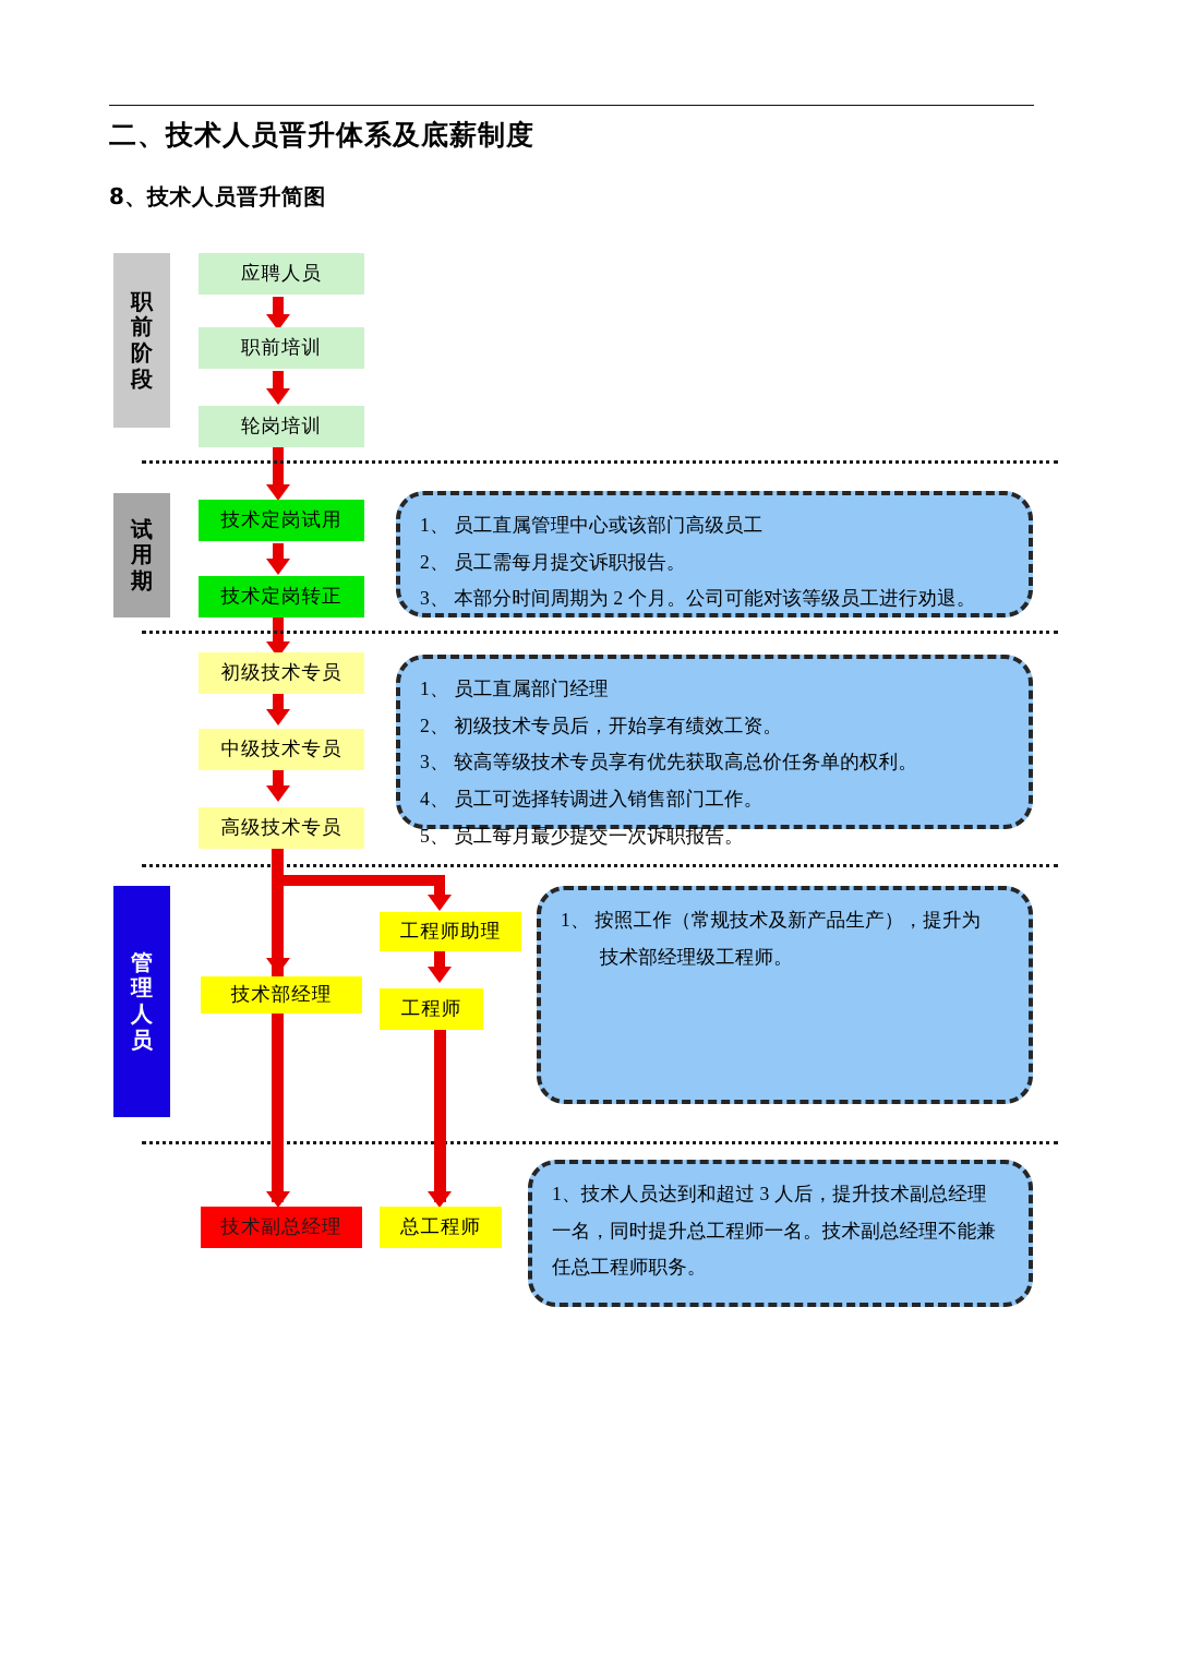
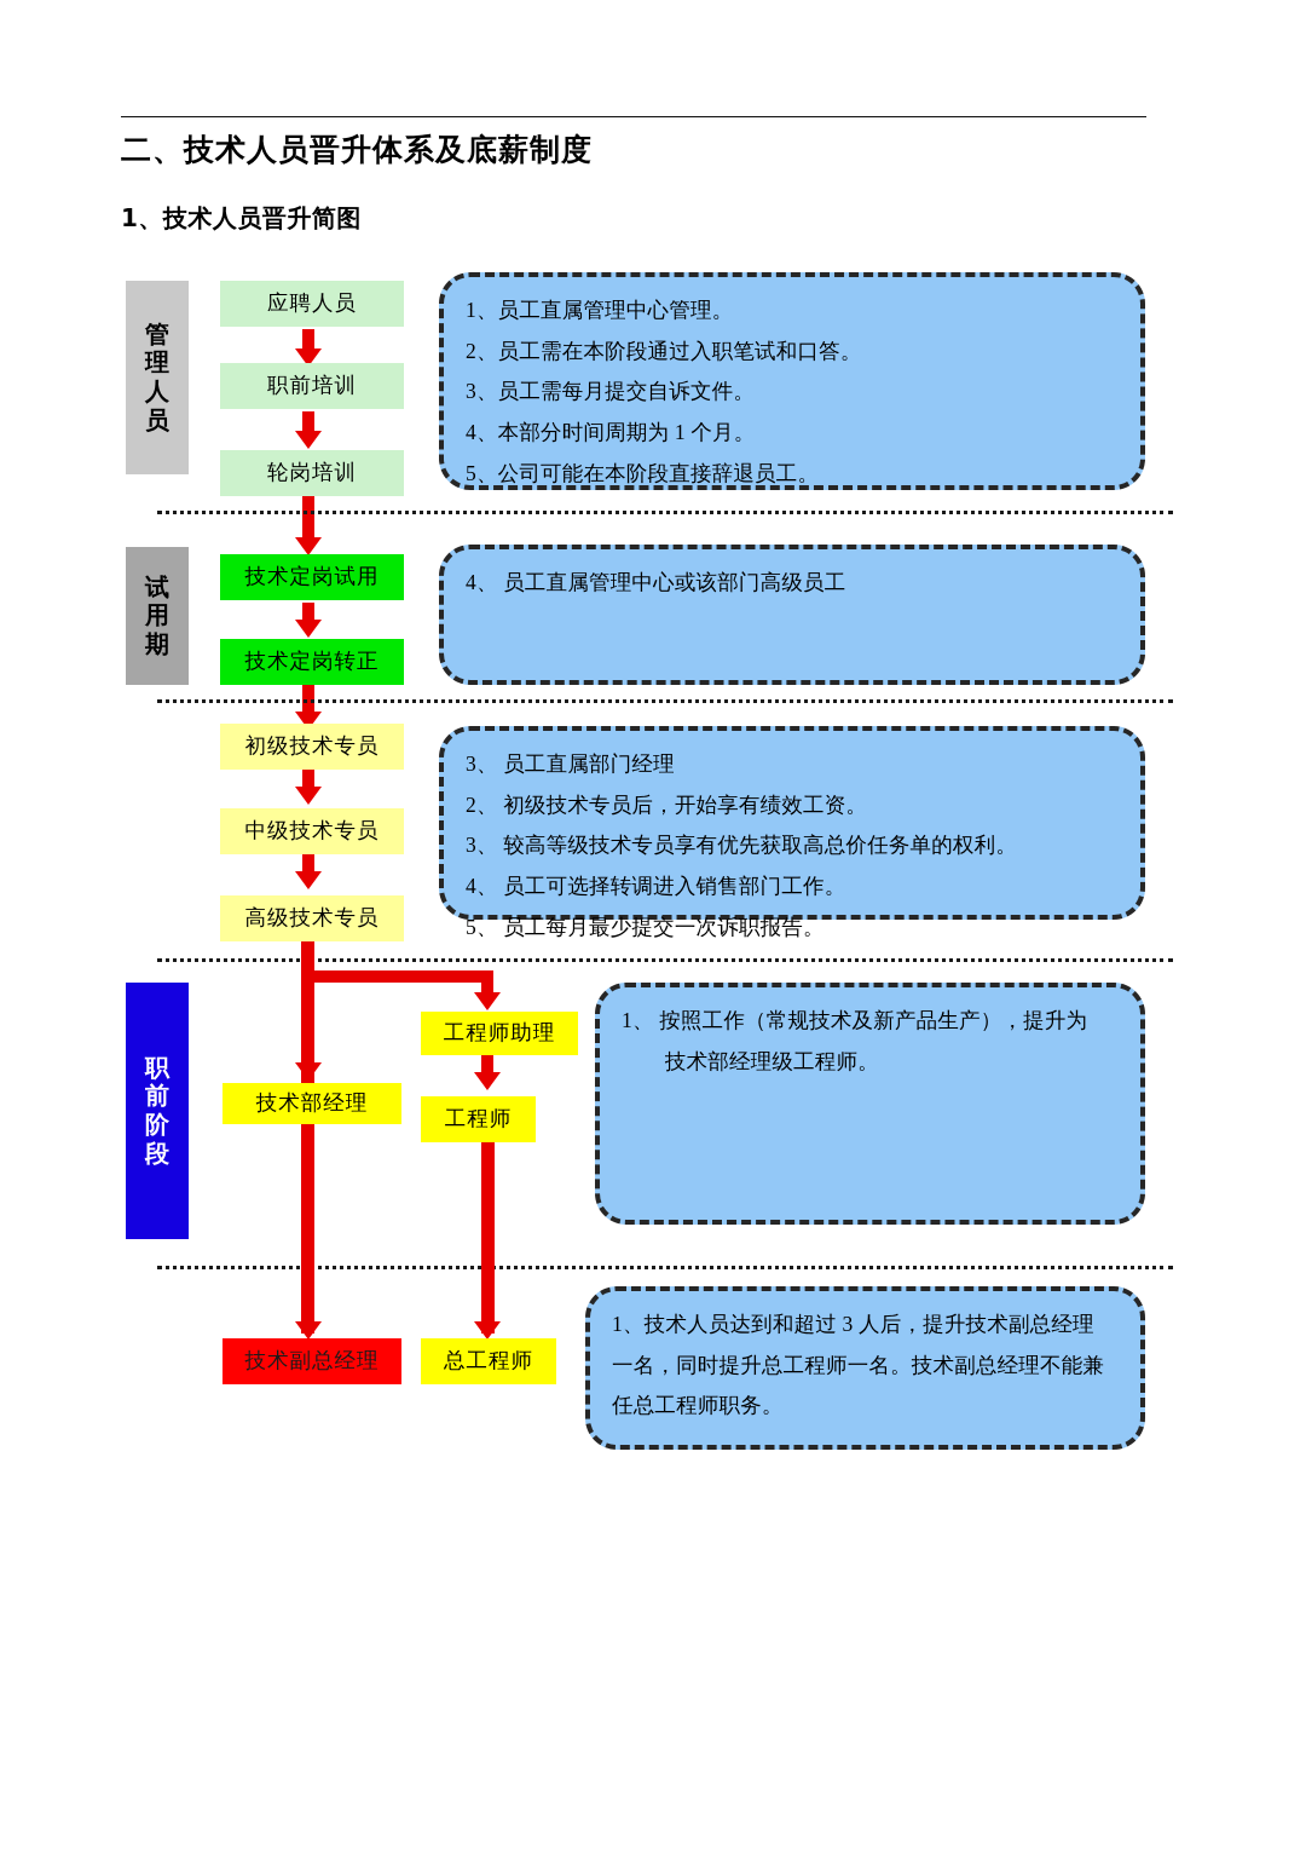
  二、技术人员晋升体系及底薪制度
- 8、技术人员晋升简图
+ 1、技术人员晋升简图
- 职前阶段
+ 管理人员
  试用期
- 管理人员
+ 职前阶段
  应聘人员
  职前培训
  轮岗培训
+ 1、员工直属管理中心管理。
+ 2、员工需在本阶段通过入职笔试和口答。
+ 3、员工需每月提交自诉文件。
+ 4、本部分时间周期为 1 个月。
+ 5、公司可能在本阶段直接辞退员工。
  技术定岗试用
  技术定岗转正
- 1、 员工直属管理中心或该部门高级员工
+ 4、 员工直属管理中心或该部门高级员工
- 2、 员工需每月提交诉职报告。
- 3、 本部分时间周期为 2 个月。公司可能对该等级员工进行劝退。
  初级技术专员
  中级技术专员
  高级技术专员
- 1、 员工直属部门经理
+ 3、 员工直属部门经理
  2、 初级技术专员后，开始享有绩效工资。
  3、 较高等级技术专员享有优先获取高总价任务单的权利。
  4、 员工可选择转调进入销售部门工作。
  5、 员工每月最少提交一次诉职报告。
  技术部经理
  工程师助理
  工程师
  1、 按照工作（常规技术及新产品生产），提升为
  技术部经理级工程师。
  技术副总经理
  总工程师
  1、技术人员达到和超过 3 人后，提升技术副总经理
  一名，同时提升总工程师一名。技术副总经理不能兼
  任总工程师职务。
